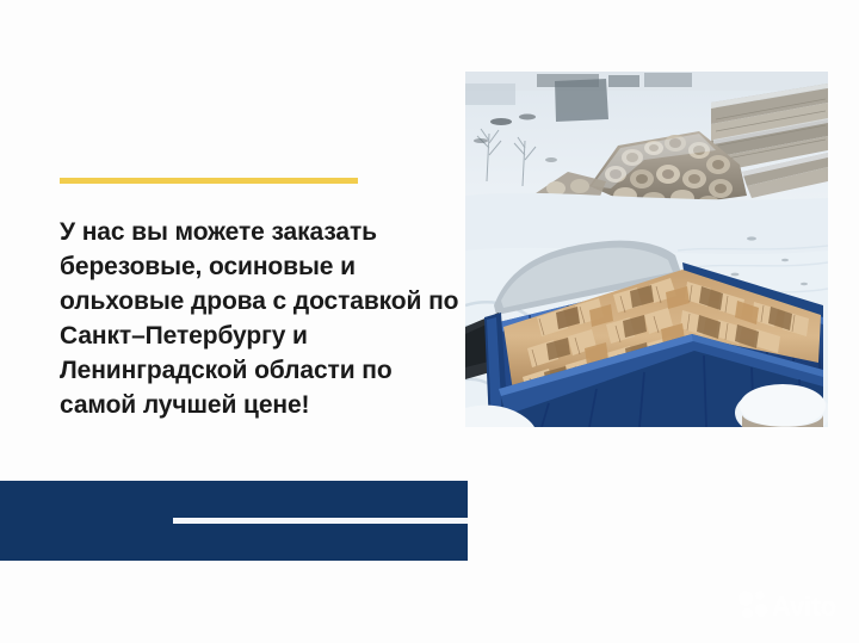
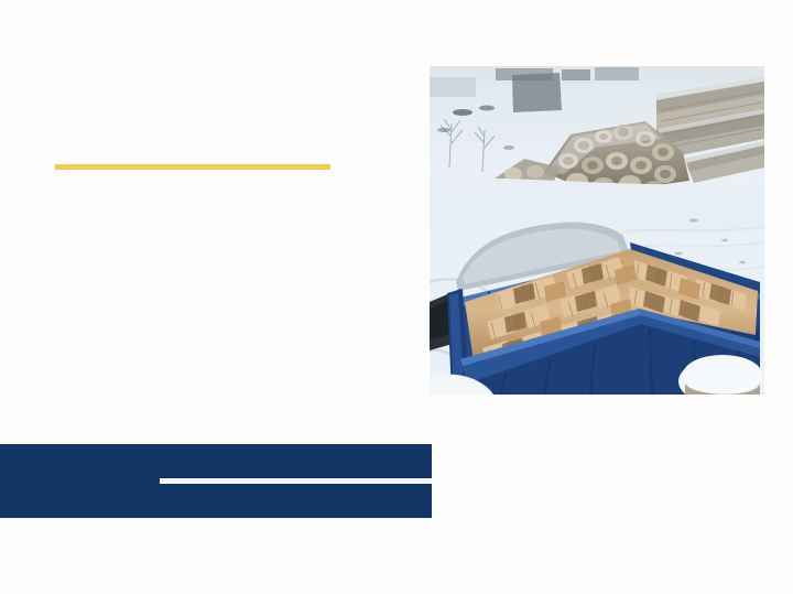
- У нас вы можете заказать березовые, осиновые и ольховые дрова с доставкой по Санкт–Петербургу и Ленинградской области по самой лучшей цене!
